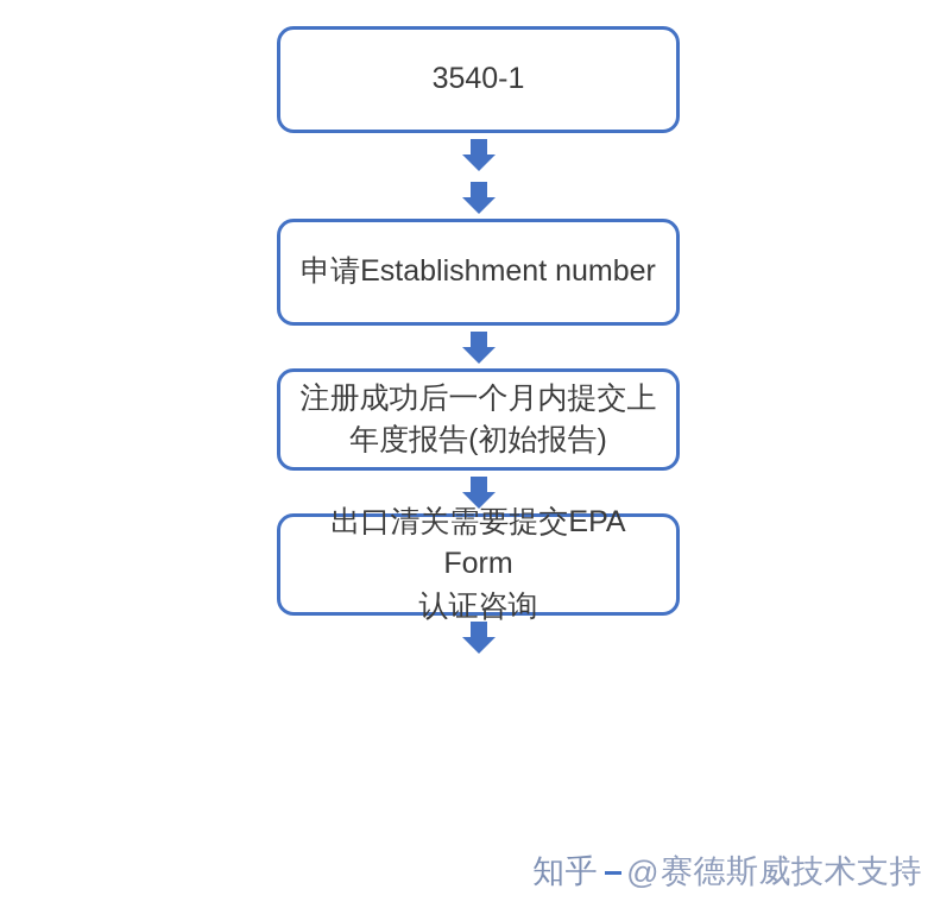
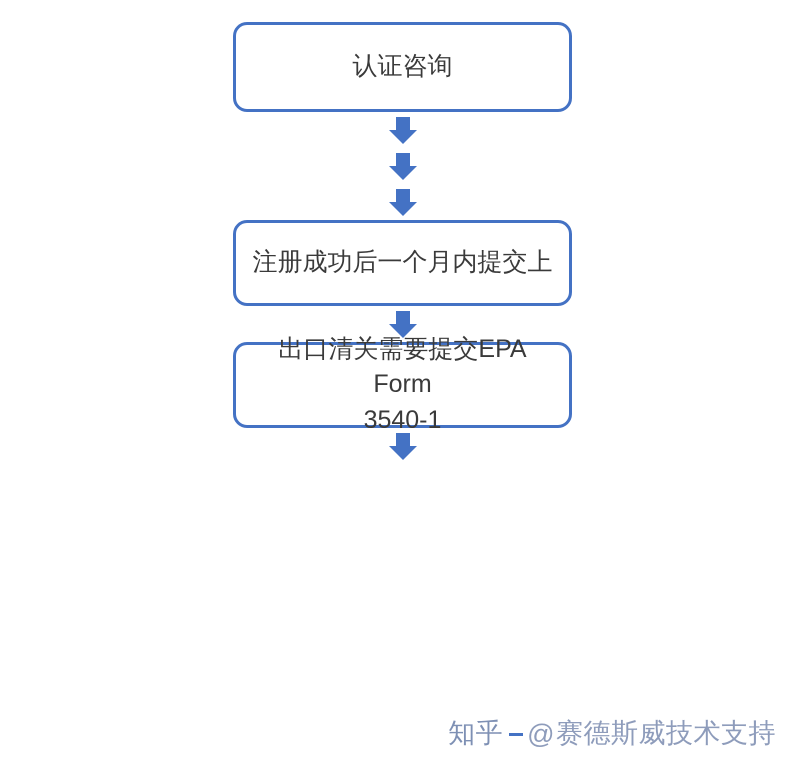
- 3540-1
+ 认证咨询
- 申请Establishment number
  注册成功后一个月内提交上
- 年度报告(初始报告)
  出口清关需要提交EPA Form
- 认证咨询
+ 3540-1
  知乎
  @
  赛德斯威技术支持
